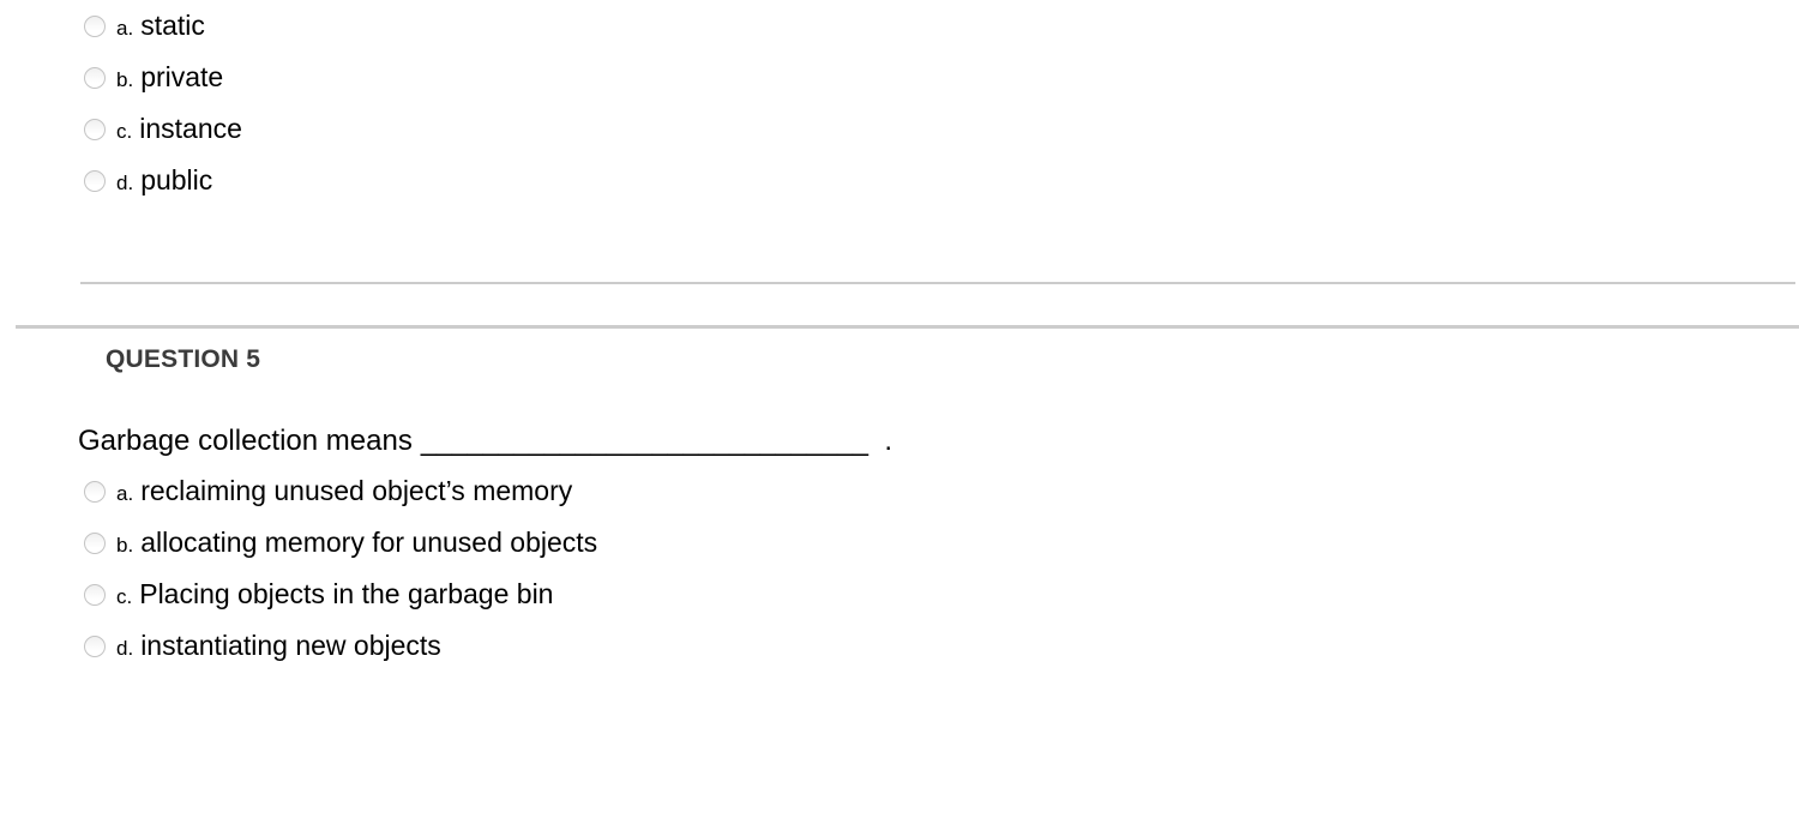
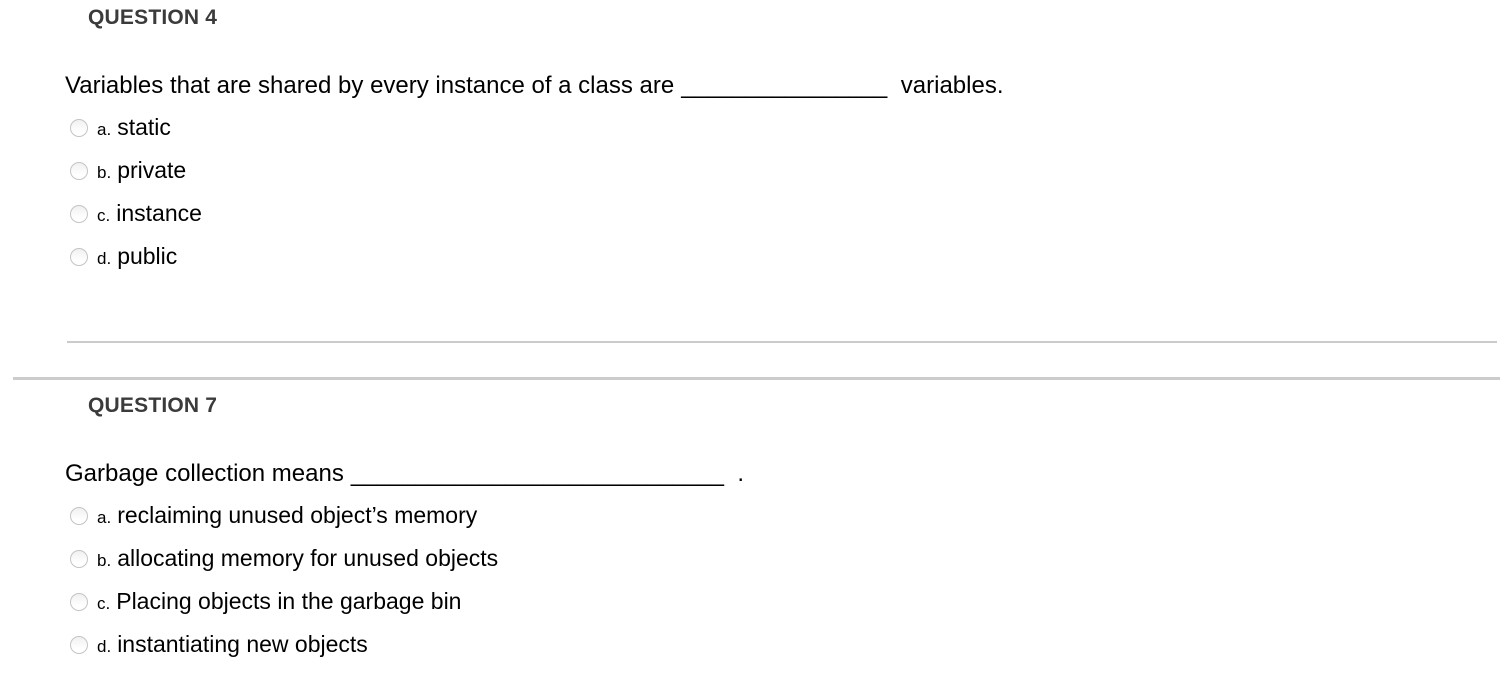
+ QUESTION 4
+ Variables that are shared by every instance of a class are ________________ variables.
  a.
  static
  b.
  private
  c.
  instance
  d.
  public
- QUESTION 5
+ QUESTION 7
  Garbage collection means _____________________________ .
  a.
  reclaiming unused object’s memory
  b.
  allocating memory for unused objects
  c.
  Placing objects in the garbage bin
  d.
  instantiating new objects
